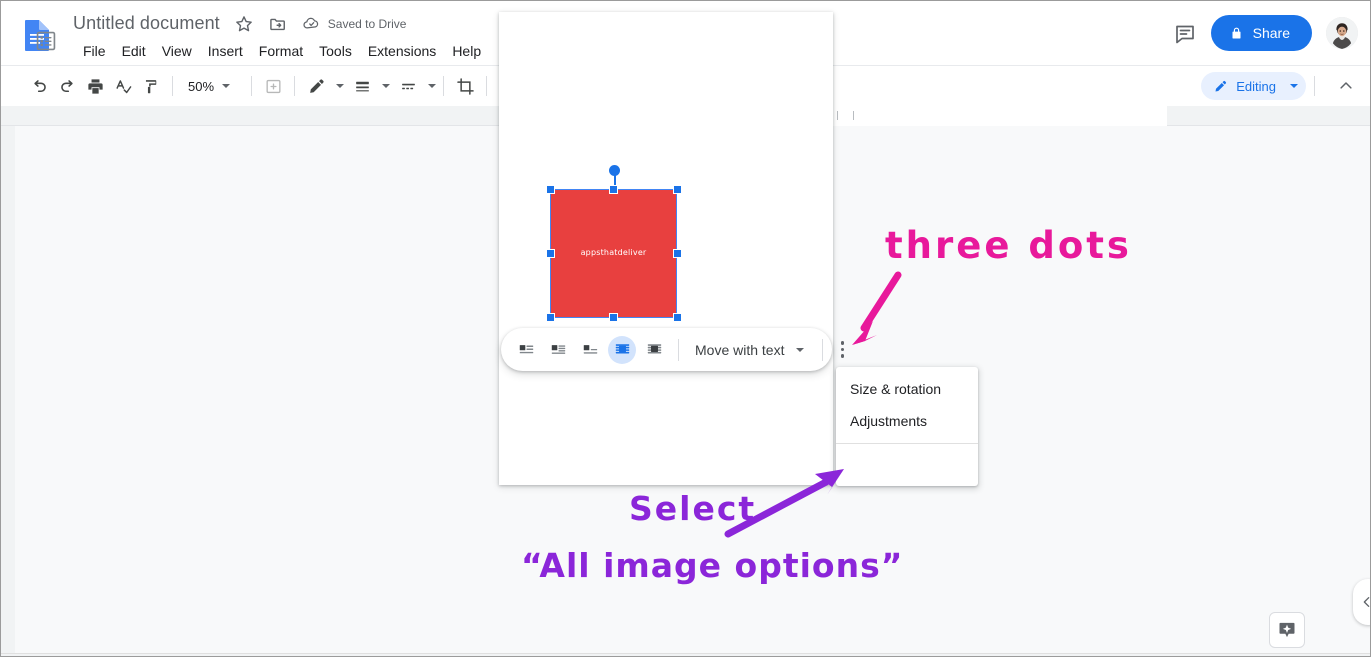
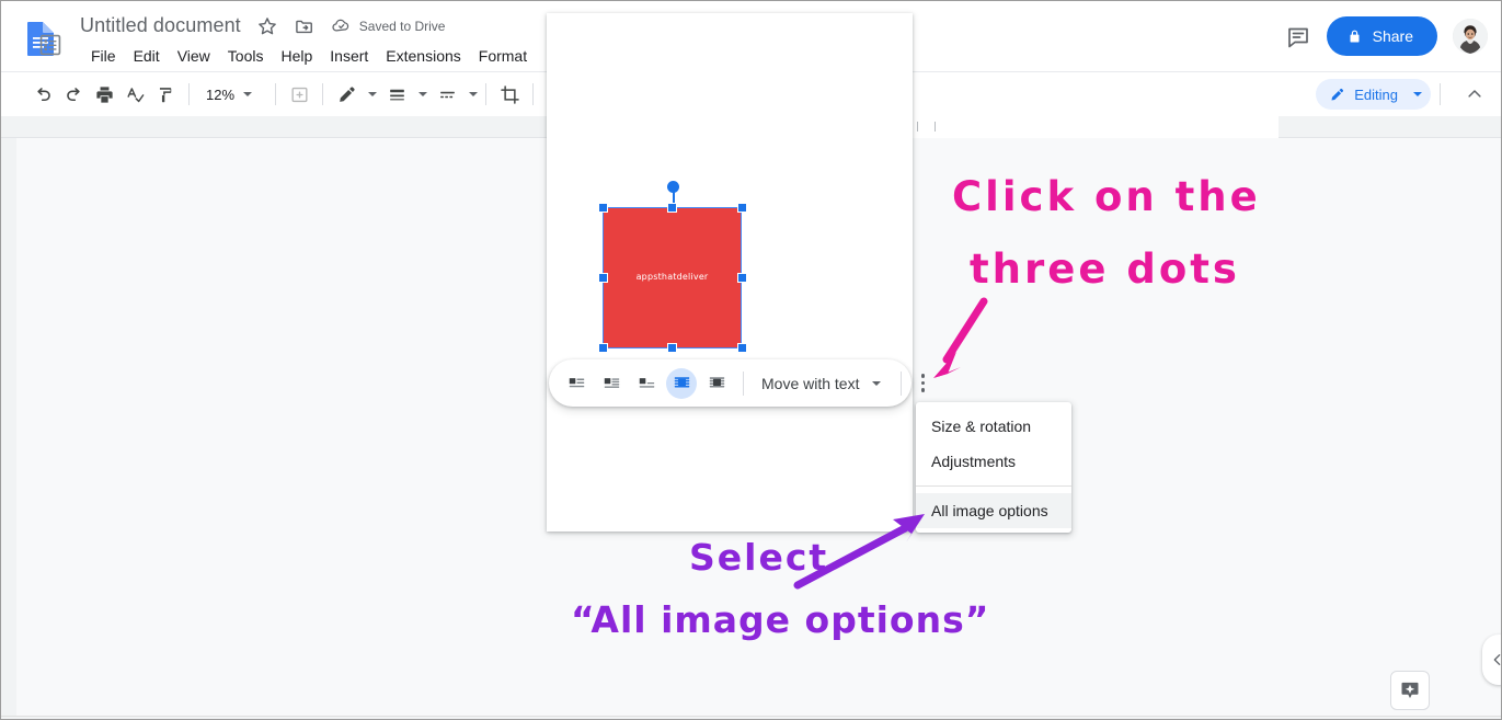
  Untitled document
  Saved to Drive
  File
  Edit
  View
- Insert
+ Tools
- Format
+ Help
- Tools
+ Insert
  Extensions
- Help
+ Format
  Share
- 50%
+ 12%
  Editing
  appsthatdeliver
  Move with text
  Size & rotation
  Adjustments
+ All image options
+ Click on the
  three dots
  Select
  “All image options”
